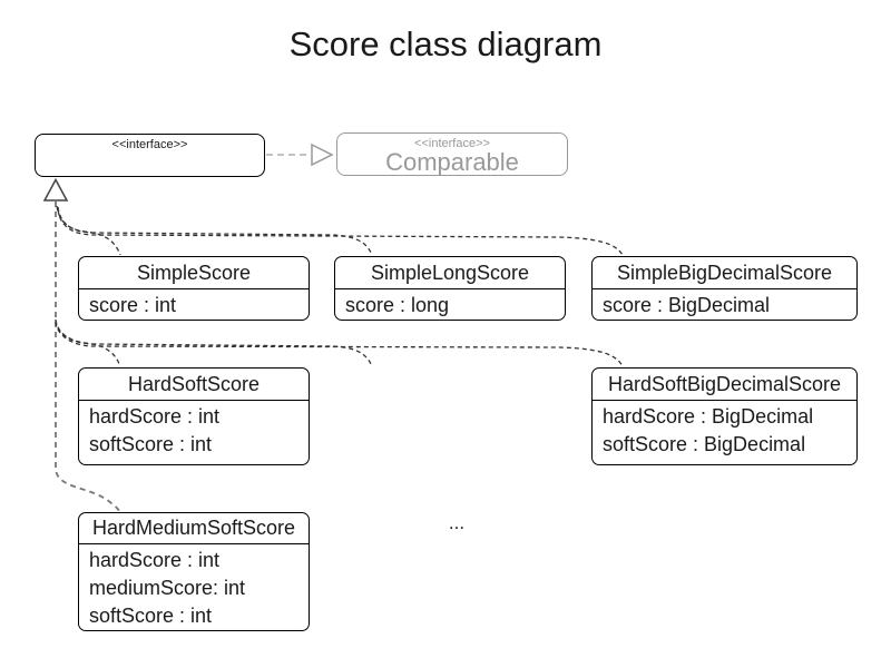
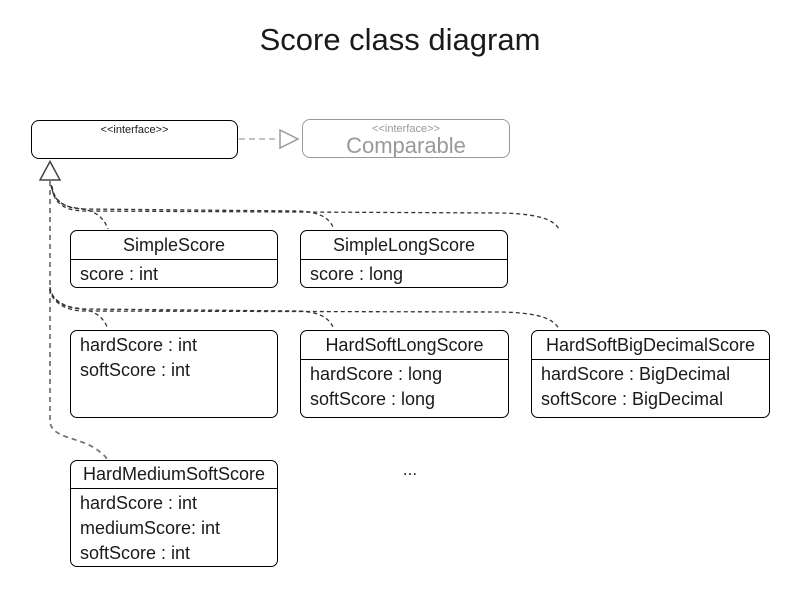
  Score class diagram
  <<interface>>
  <<interface>>
  Comparable
  SimpleScore
  score : int
  SimpleLongScore
  score : long
- SimpleBigDecimalScore
- score : BigDecimal
- HardSoftScore
  hardScore : int
  softScore : int
+ HardSoftLongScore
+ hardScore : long
+ softScore : long
  HardSoftBigDecimalScore
  hardScore : BigDecimal
  softScore : BigDecimal
  HardMediumSoftScore
  hardScore : int
  mediumScore: int
  softScore : int
  ...
